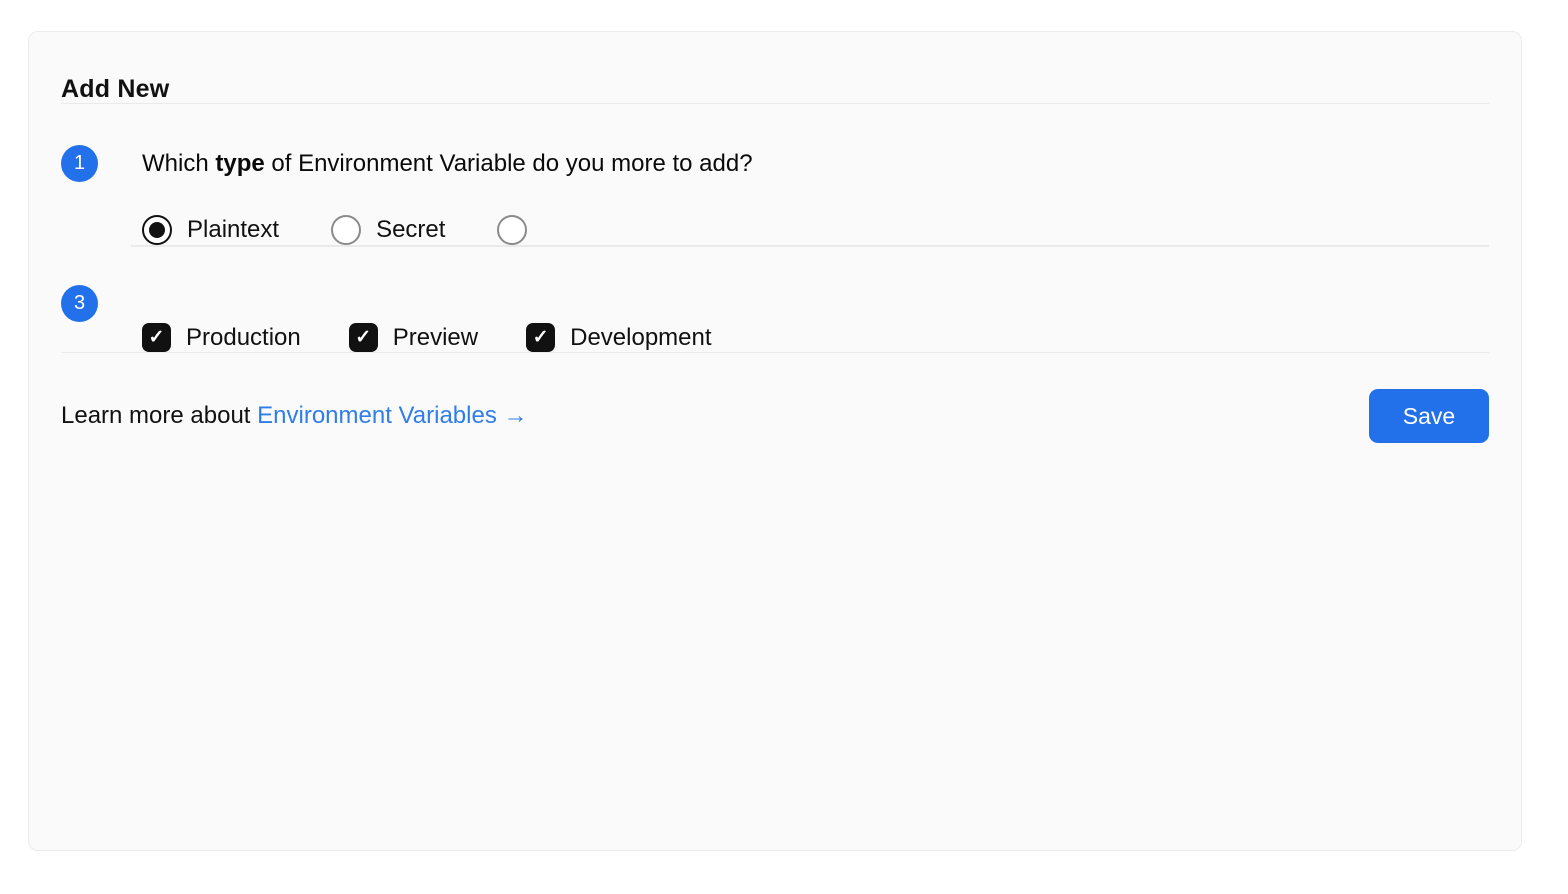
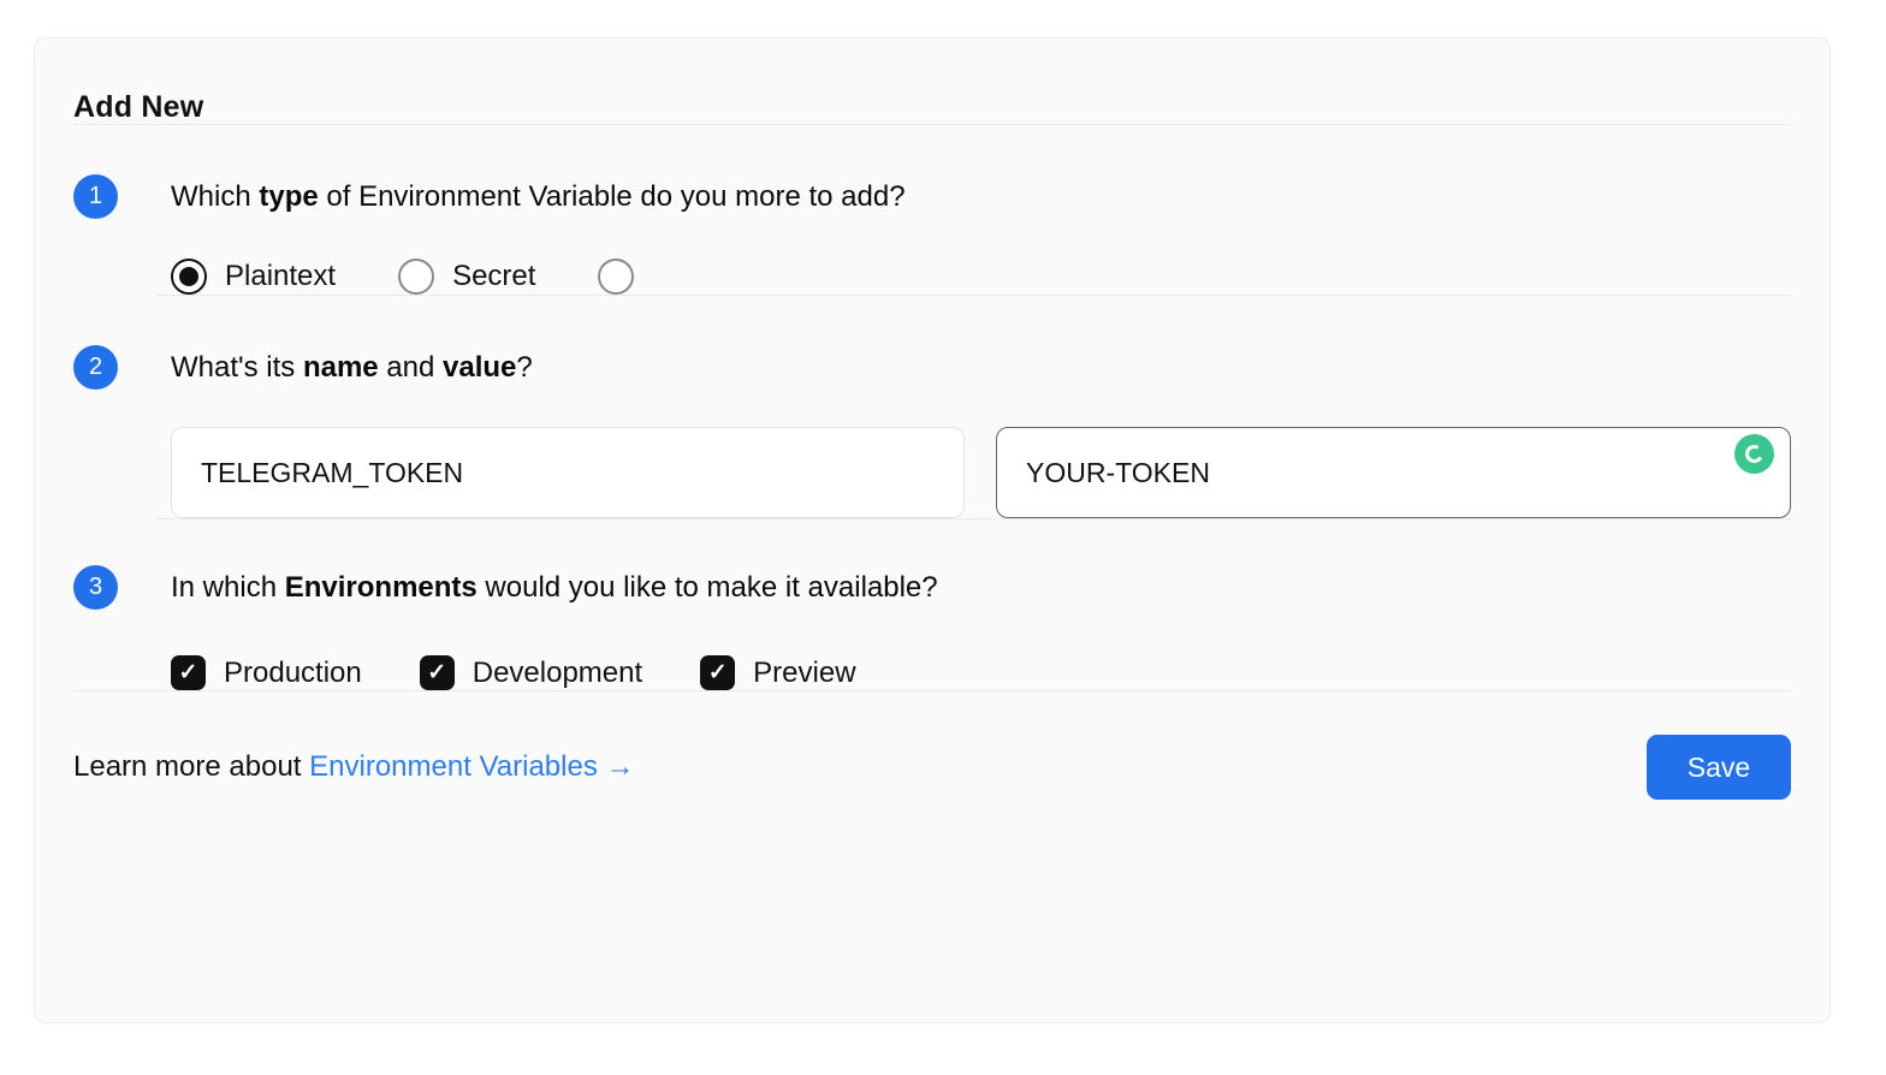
  Add New
  1
  Which type of Environment Variable do you more to add?
  Plaintext
  Secret
+ 2
+ What's its name and value?
+ TELEGRAM_TOKEN
+ YOUR-TOKEN
  3
+ In which Environments would you like to make it available?
  ✓
  Production
  ✓
- Preview
+ Development
  ✓
- Development
+ Preview
  Learn more about Environment Variables →
  Save
